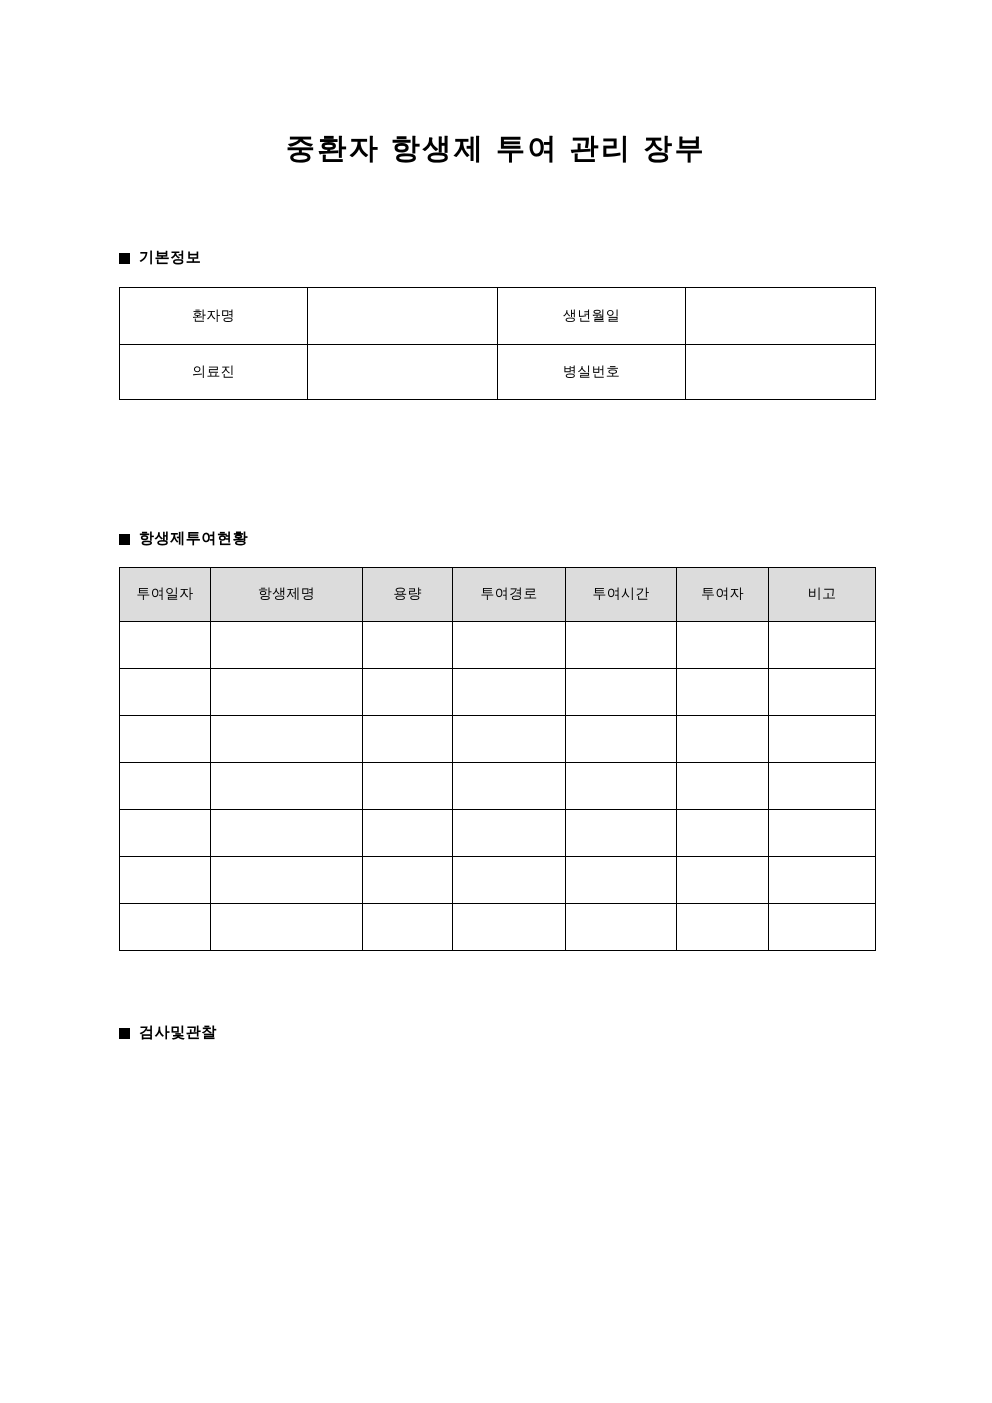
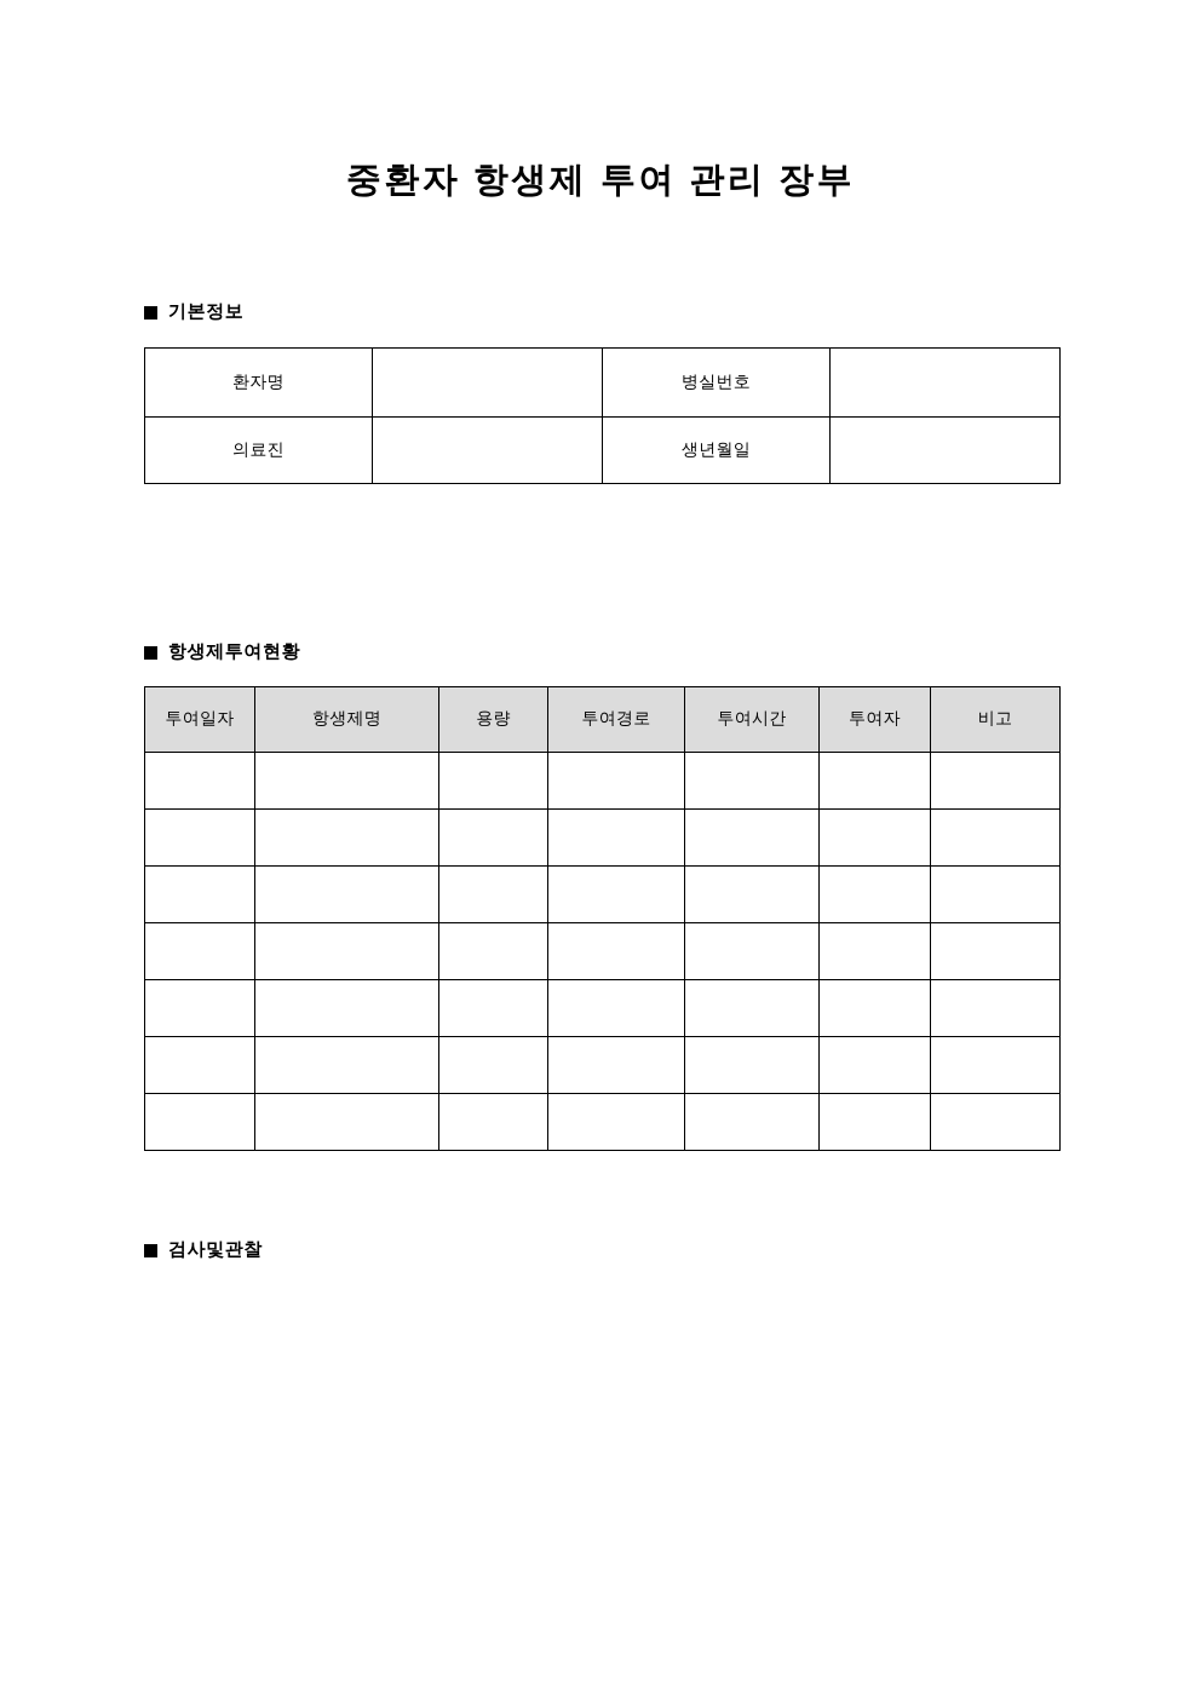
  중환자 항생제 투여 관리 장부
  기본정보
- 환자명		생년월일
+ 환자명		병실번호
- 의료진		병실번호
+ 의료진		생년월일
  항생제투여현황
  투여일자	항생제명	용량	투여경로	투여시간	투여자	비고
  검사및관찰
